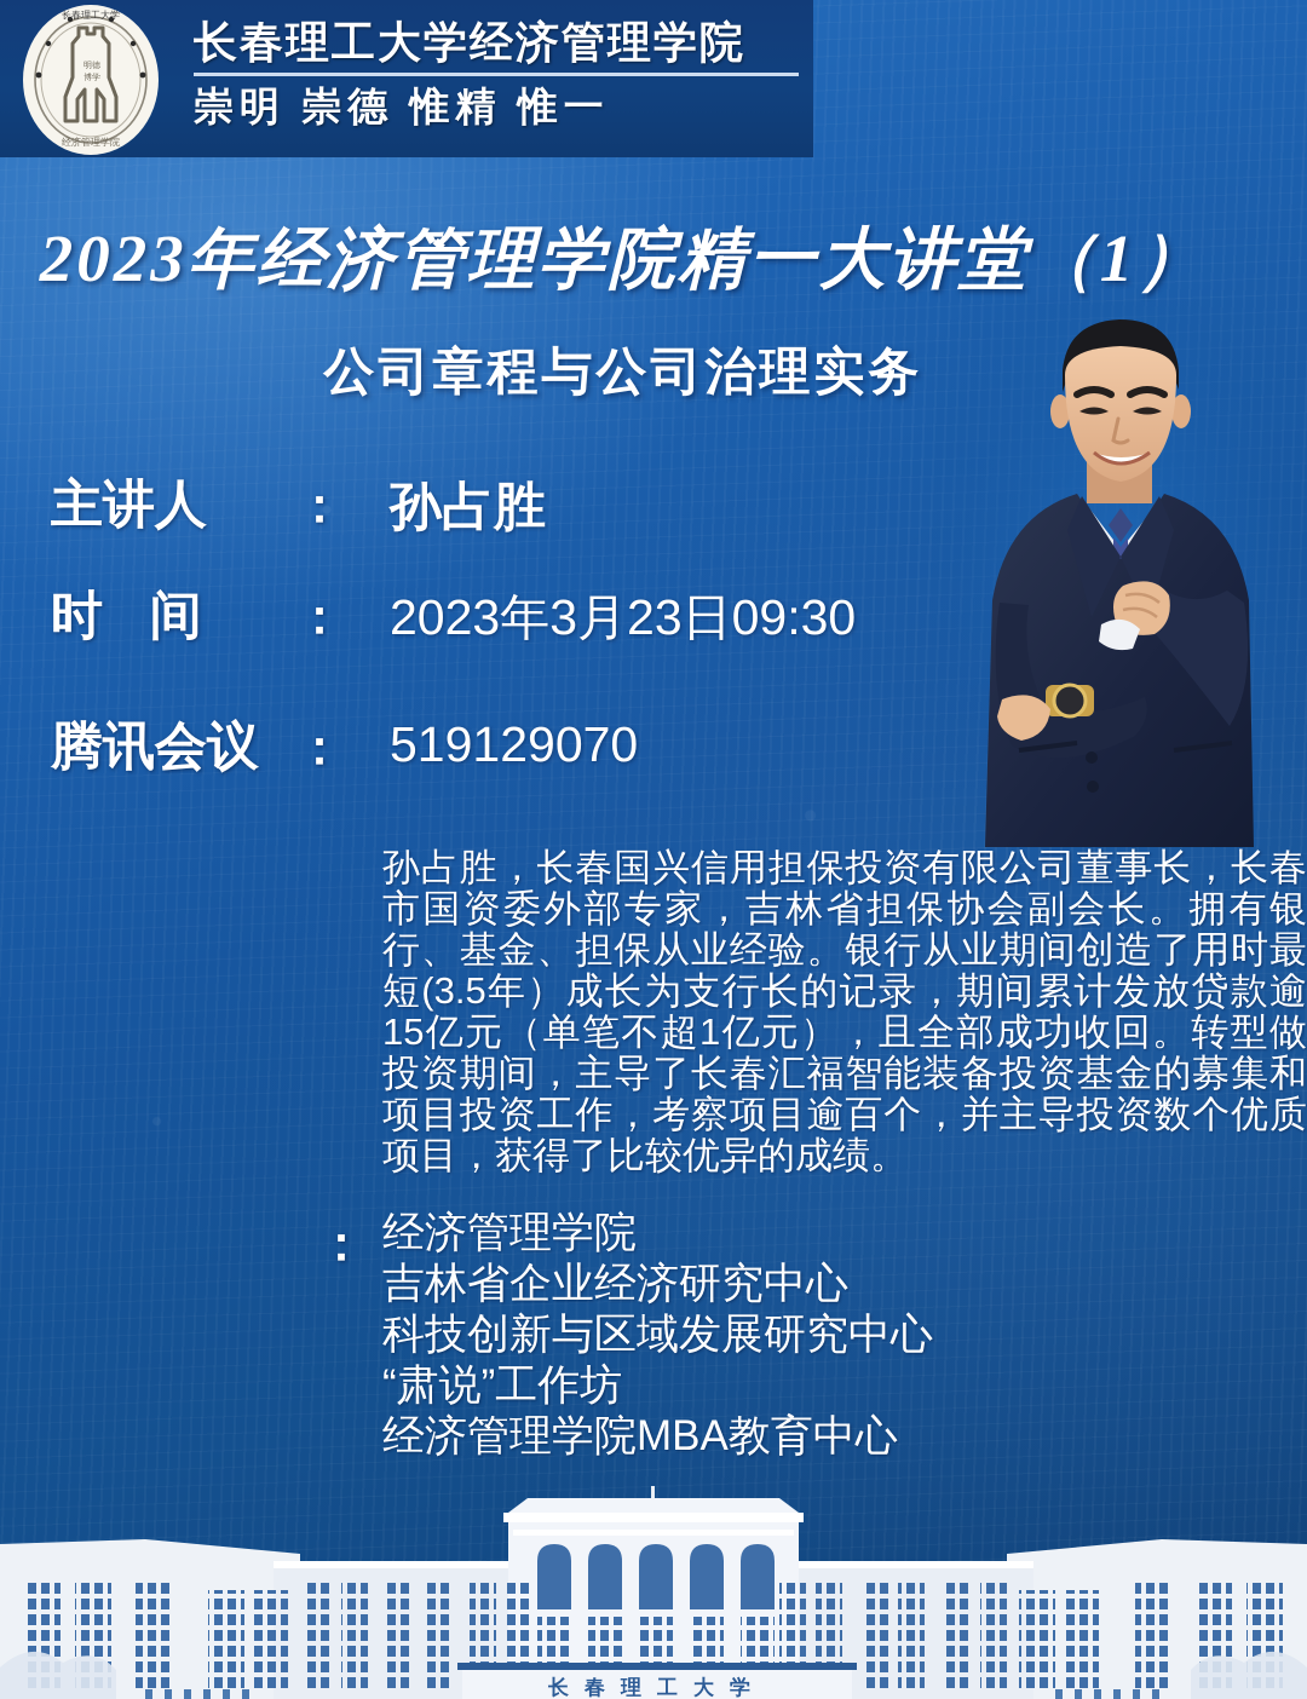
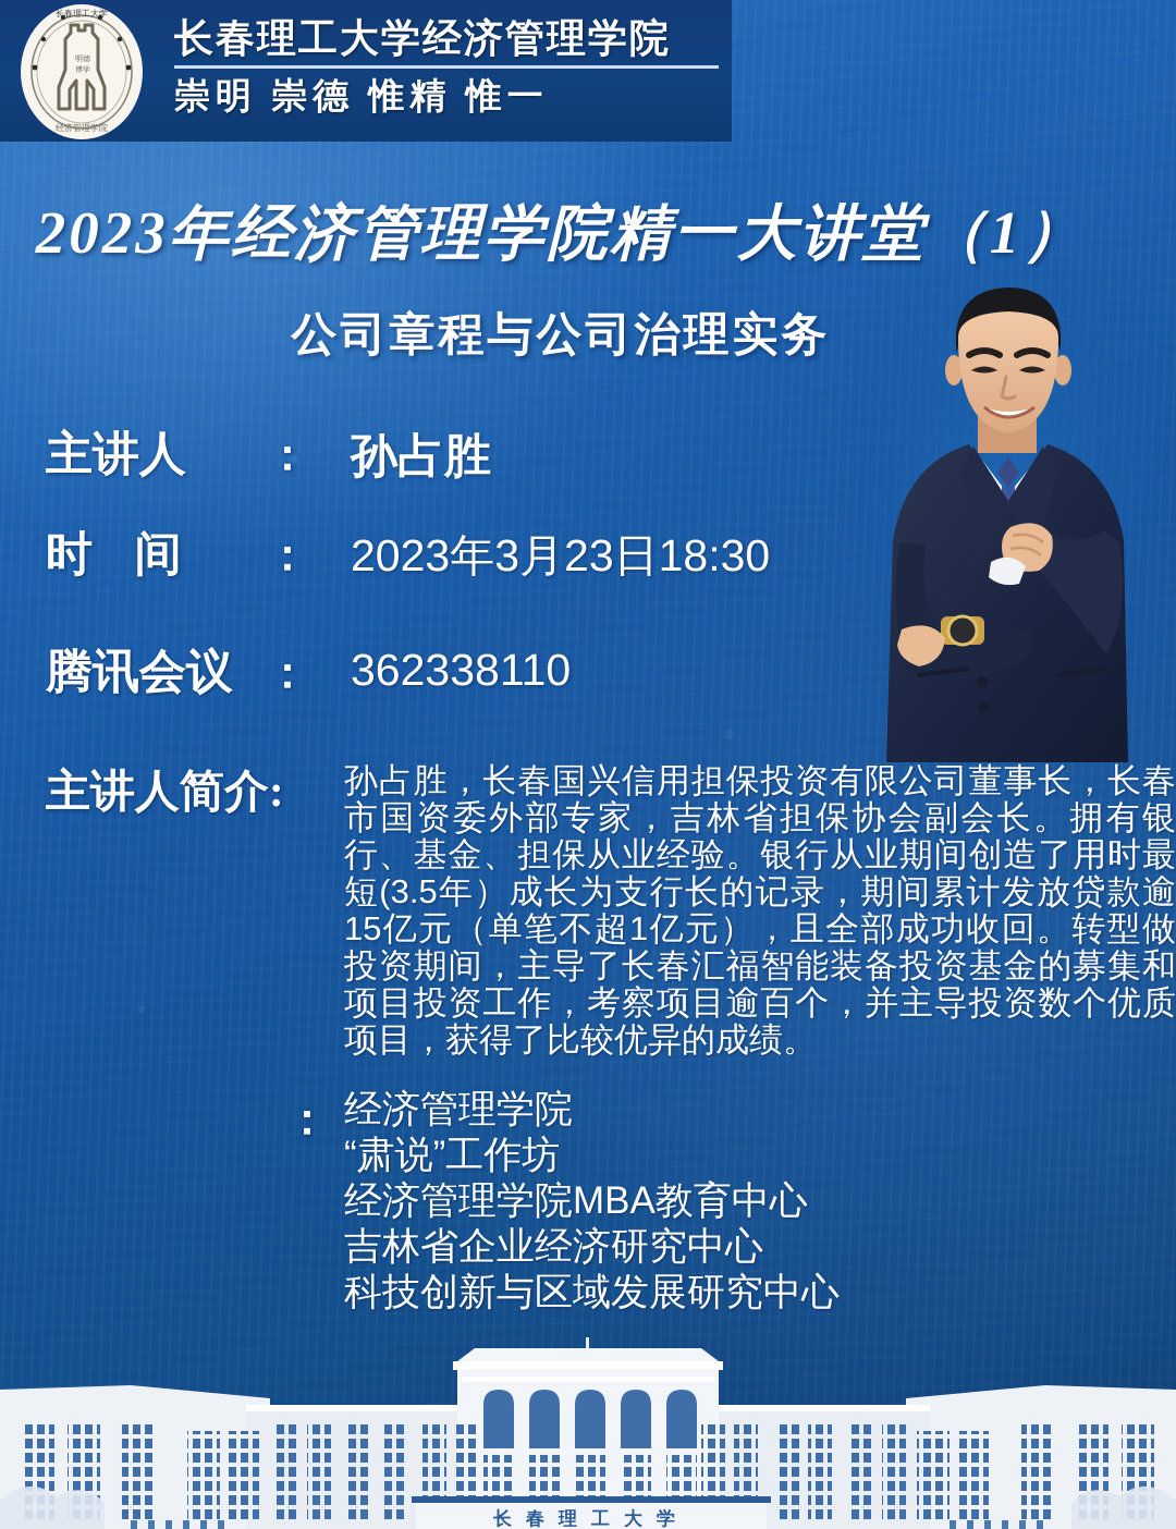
  明德
  博学
  长春理工大学
  经济管理学院
  长春理工大学经济管理学院
  崇明 崇德 惟精 惟一
  2023年经济管理学院精一大讲堂（1）
  公司章程与公司治理实务
  主讲人
  ：
  孙占胜
  时 间
  ：
- 2023年3月23日09:30
+ 2023年3月23日18:30
  腾讯会议
  ：
- 519129070
+ 362338110
+ 主讲人简介:
  孙占胜，长春国兴信用担保投资有限公司董事长，长春市国资委外部专家，吉林省担保协会副会长。拥有银行、基金、担保从业经验。银行从业期间创造了用时最短(3.5年）成长为支行长的记录，期间累计发放贷款逾15亿元（单笔不超1亿元），且全部成功收回。转型做投资期间，主导了长春汇福智能装备投资基金的募集和项目投资工作，考察项目逾百个，并主导投资数个优质项目，获得了比较优异的成绩。
  ：
  经济管理学院
- 吉林省企业经济研究中心
+ “肃说”工作坊
- 科技创新与区域发展研究中心
+ 经济管理学院MBA教育中心
- “肃说”工作坊
+ 吉林省企业经济研究中心
- 经济管理学院MBA教育中心
+ 科技创新与区域发展研究中心
  长春理工大学
